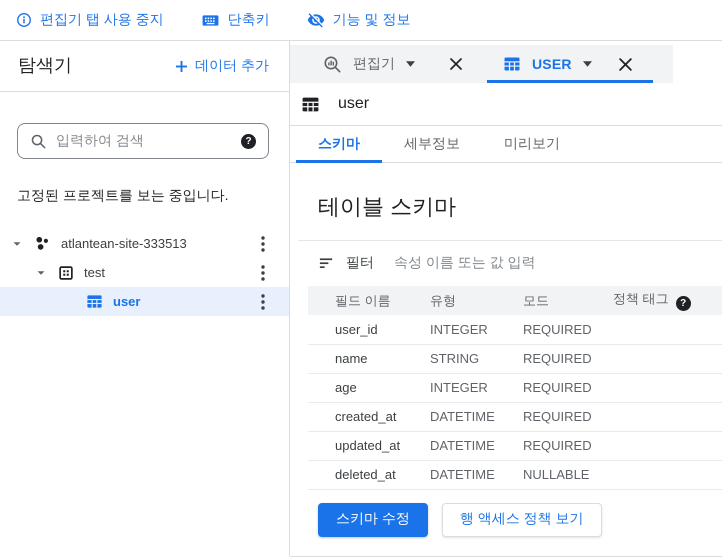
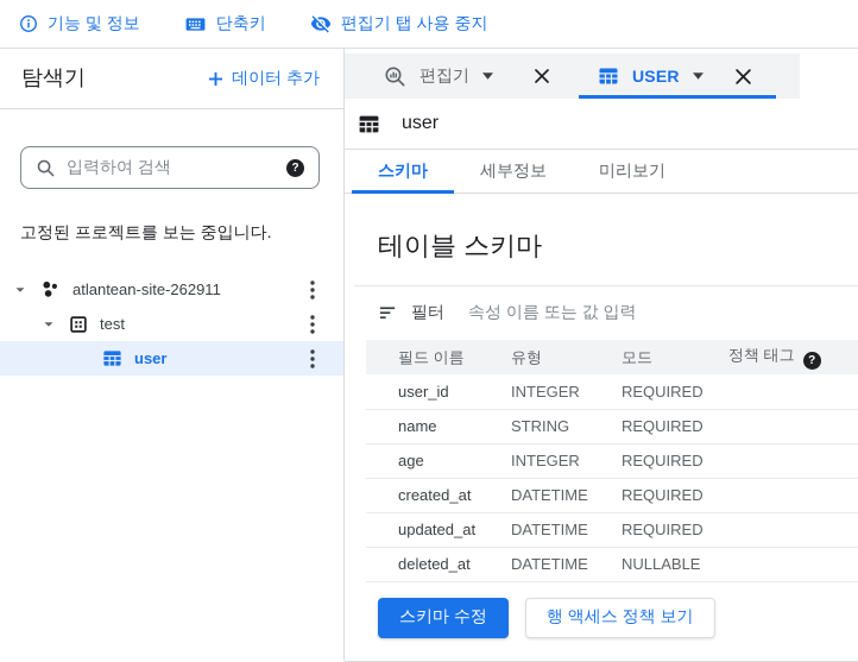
- 편집기 탭 사용 중지
+ 기능 및 정보
  단축키
- 기능 및 정보
+ 편집기 탭 사용 중지
  탐색기
  데이터 추가
  입력하여 검색
  ?
  고정된 프로젝트를 보는 중입니다.
- atlantean-site-333513
+ atlantean-site-262911
  test
  user
  편집기
  USER
  user
  스키마
  세부정보
  미리보기
  테이블 스키마
  필터
  속성 이름 또는 값 입력
  필드 이름	유형	모드	정책 태그 ?
  user_id	INTEGER	REQUIRED
  name	STRING	REQUIRED
  age	INTEGER	REQUIRED
  created_at	DATETIME	REQUIRED
  updated_at	DATETIME	REQUIRED
  deleted_at	DATETIME	NULLABLE
  스키마 수정
  행 액세스 정책 보기
